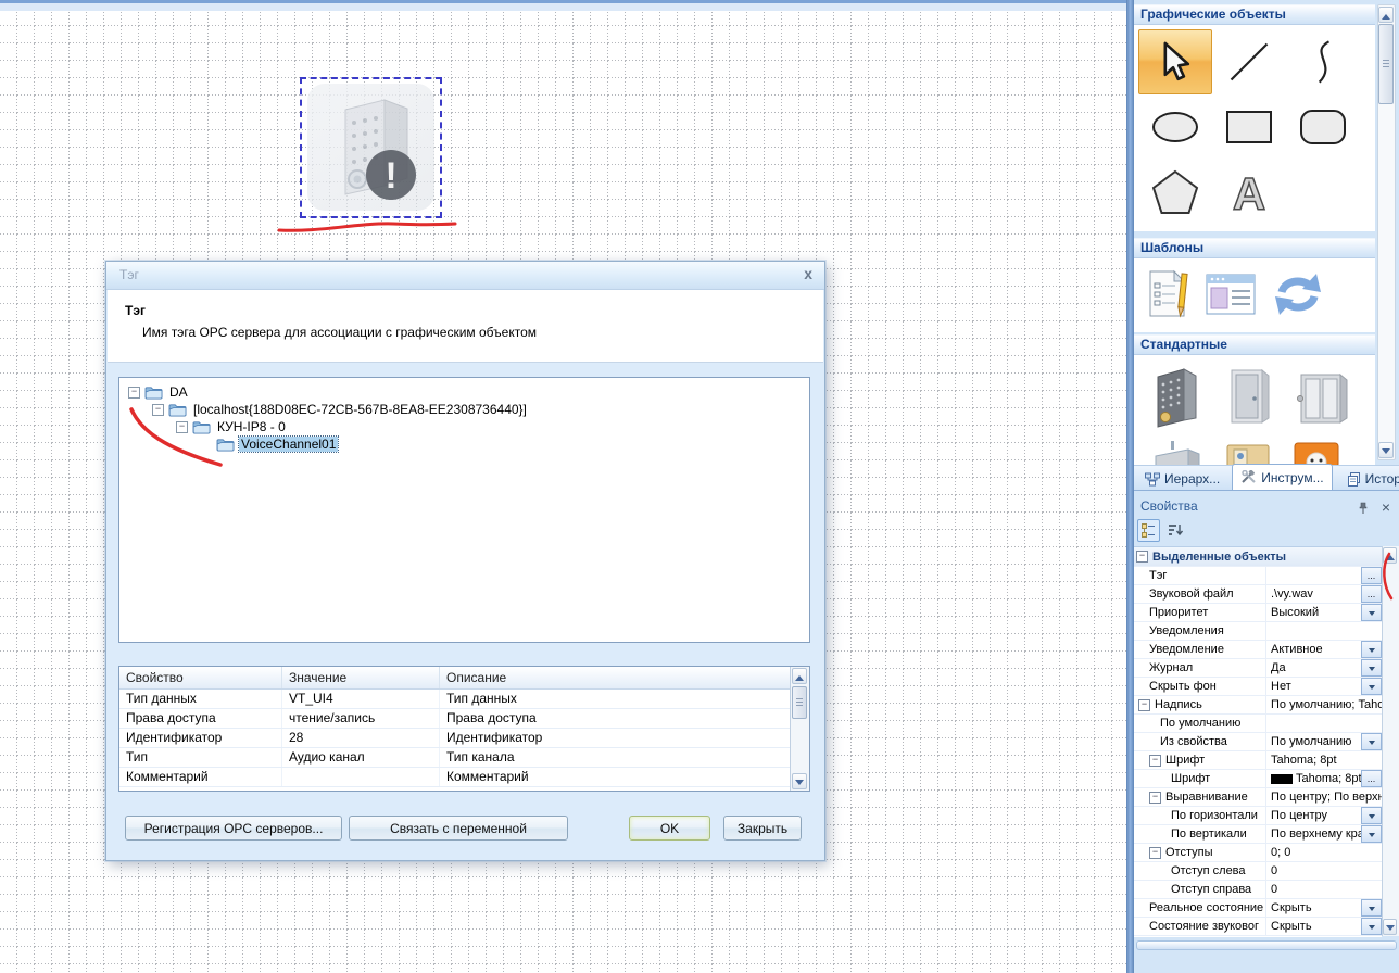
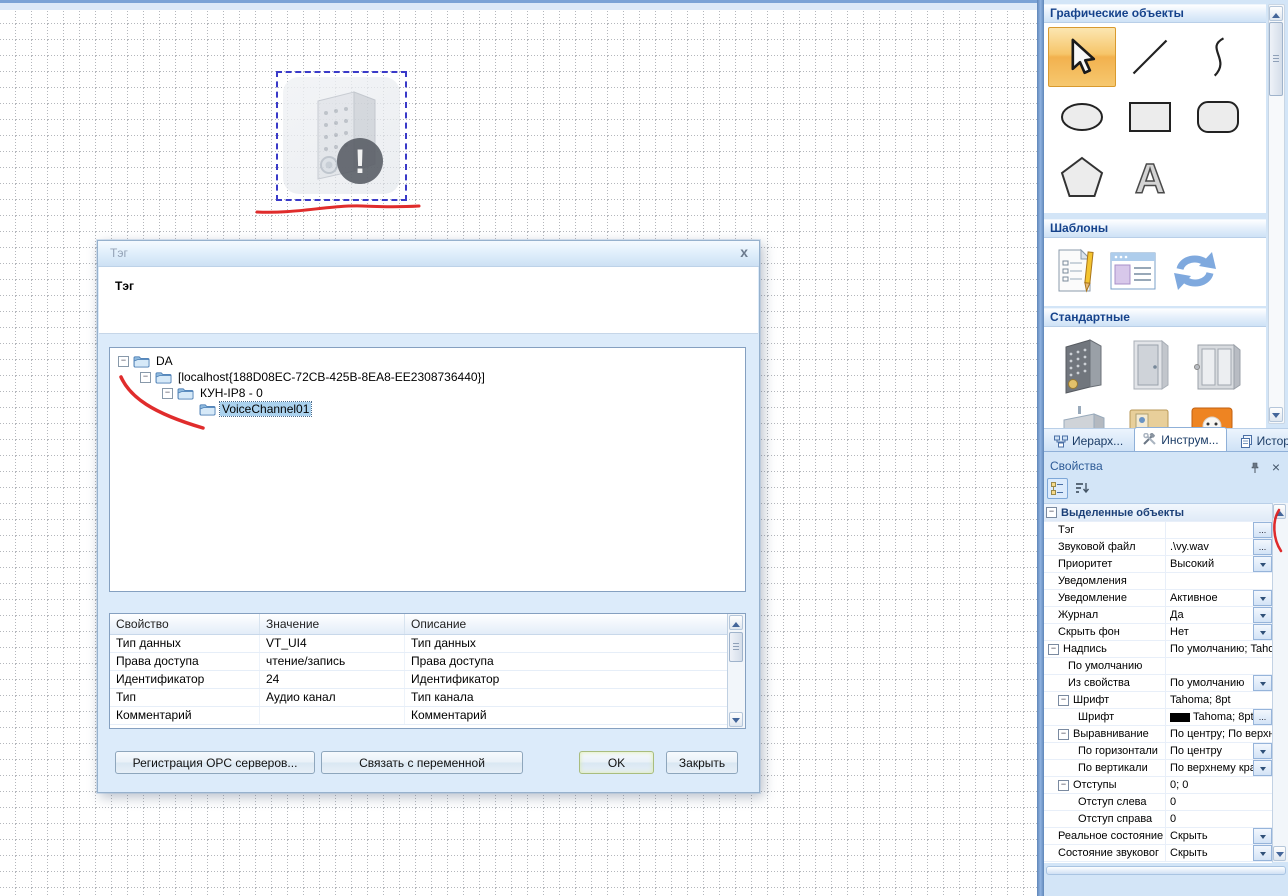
  !
  Тэг
  x
  Тэг
- Имя тэга OPC сервера для ассоциации с графическим объектом
  −
  DA
  −
- [localhost{188D08EC-72CB-567B-8EA8-EE2308736440}]
+ [localhost{188D08EC-72CB-425B-8EA8-EE2308736440}]
  −
  КУН-IP8 - 0
  VoiceChannel01
  Свойство
  Значение
  Описание
  Тип данных
  VT_UI4
  Тип данных
  Права доступа
  чтение/запись
  Права доступа
  Идентификатор
- 28
+ 24
  Идентификатор
  Тип
  Аудио канал
  Тип канала
  Комментарий
  Комментарий
  Регистрация OPC серверов...
  Связать с переменной
  OK
  Закрыть
  Графические объекты
  A
  Шаблоны
  Стандартные
  Иерарх...
  Инструм...
  Истор
  Свойства
  ×
  −
  Выделенные объекты
  Тэг
  ...
  Звуковой файл
  .\vy.wav
  ...
  Приоритет
  Высокий
  Уведомления
  Уведомление
  Активное
  Журнал
  Да
  Скрыть фон
  Нет
  −
  Надпись
  По умолчанию; Tah
  По умолчанию
  Из свойства
  По умолчанию
  −
  Шрифт
  Tahoma; 8pt
  Шрифт
  Tahoma; 8pt
  ...
  −
  Выравнивание
  По центру; По верх
  По горизонтали
  По центру
  По вертикали
  По верхнему кр
  −
  Отступы
  0; 0
  Отступ слева
  0
  Отступ справа
  0
  Реальное состояние
  Скрыть
  Состояние звуковог
  Скрыть
